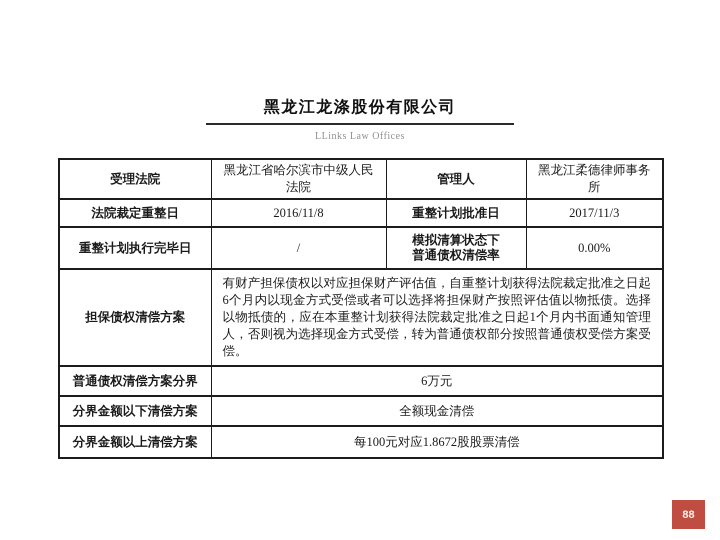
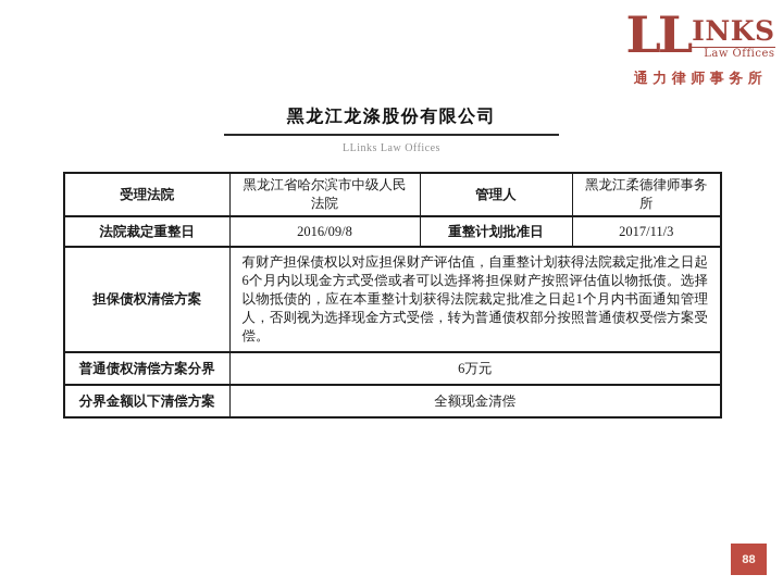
+ LL
+ INKS
+ Law Offices
+ 通力律师事务所
  黑龙江龙涤股份有限公司
  LLinks Law Offices
  受理法院	黑龙江省哈尔滨市中级人民法院	管理人	黑龙江柔德律师事务所
- 法院裁定重整日	2016/11/8	重整计划批准日	2017/11/3
+ 法院裁定重整日	2016/09/8	重整计划批准日	2017/11/3
- 重整计划执行完毕日	/	模拟清算状态下 普通债权清偿率	0.00%
  担保债权清偿方案	有财产担保债权以对应担保财产评估值，自重整计划获得法院裁定批准之日起6个月内以现金方式受偿或者可以选择将担保财产按照评估值以物抵债。选择以物抵债的，应在本重整计划获得法院裁定批准之日起1个月内书面通知管理人，否则视为选择现金方式受偿，转为普通债权部分按照普通债权受偿方案受偿。
  普通债权清偿方案分界	6万元
  分界金额以下清偿方案	全额现金清偿
- 分界金额以上清偿方案	每100元对应1.8672股股票清偿
  88
